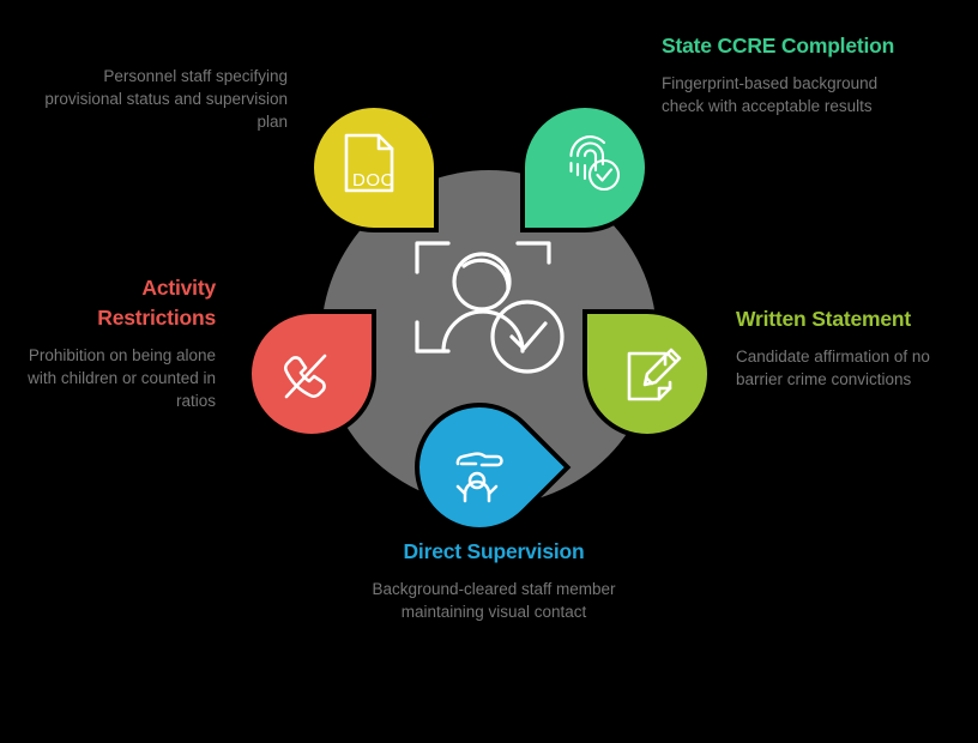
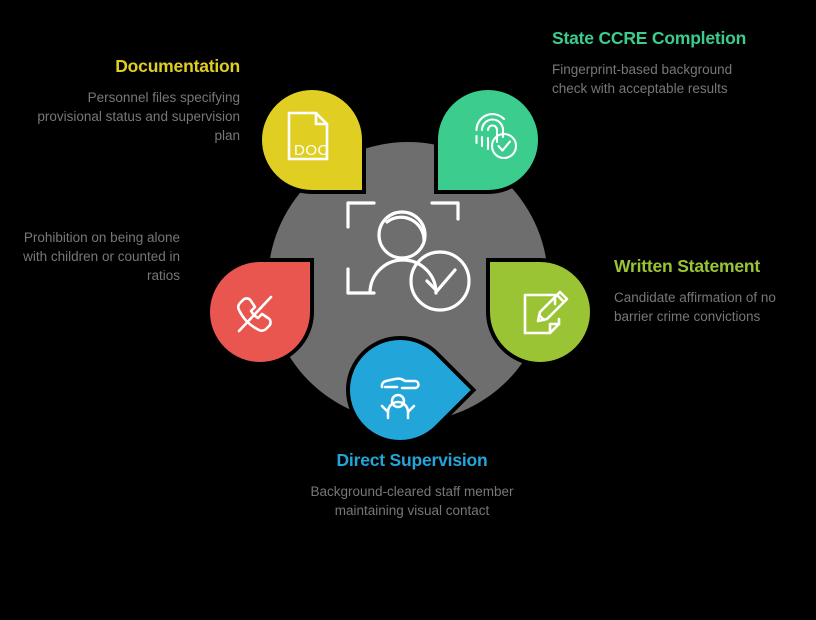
  DOC
+ Documentation
- Personnel staff specifying provisional status and supervision plan
+ Personnel files specifying provisional status and supervision plan
  State CCRE Completion
  Fingerprint-based background check with acceptable results
- Activity Restrictions
  Prohibition on being alone with children or counted in ratios
  Written Statement
  Candidate affirmation of no barrier crime convictions
  Direct Supervision
  Background-cleared staff member maintaining visual contact
